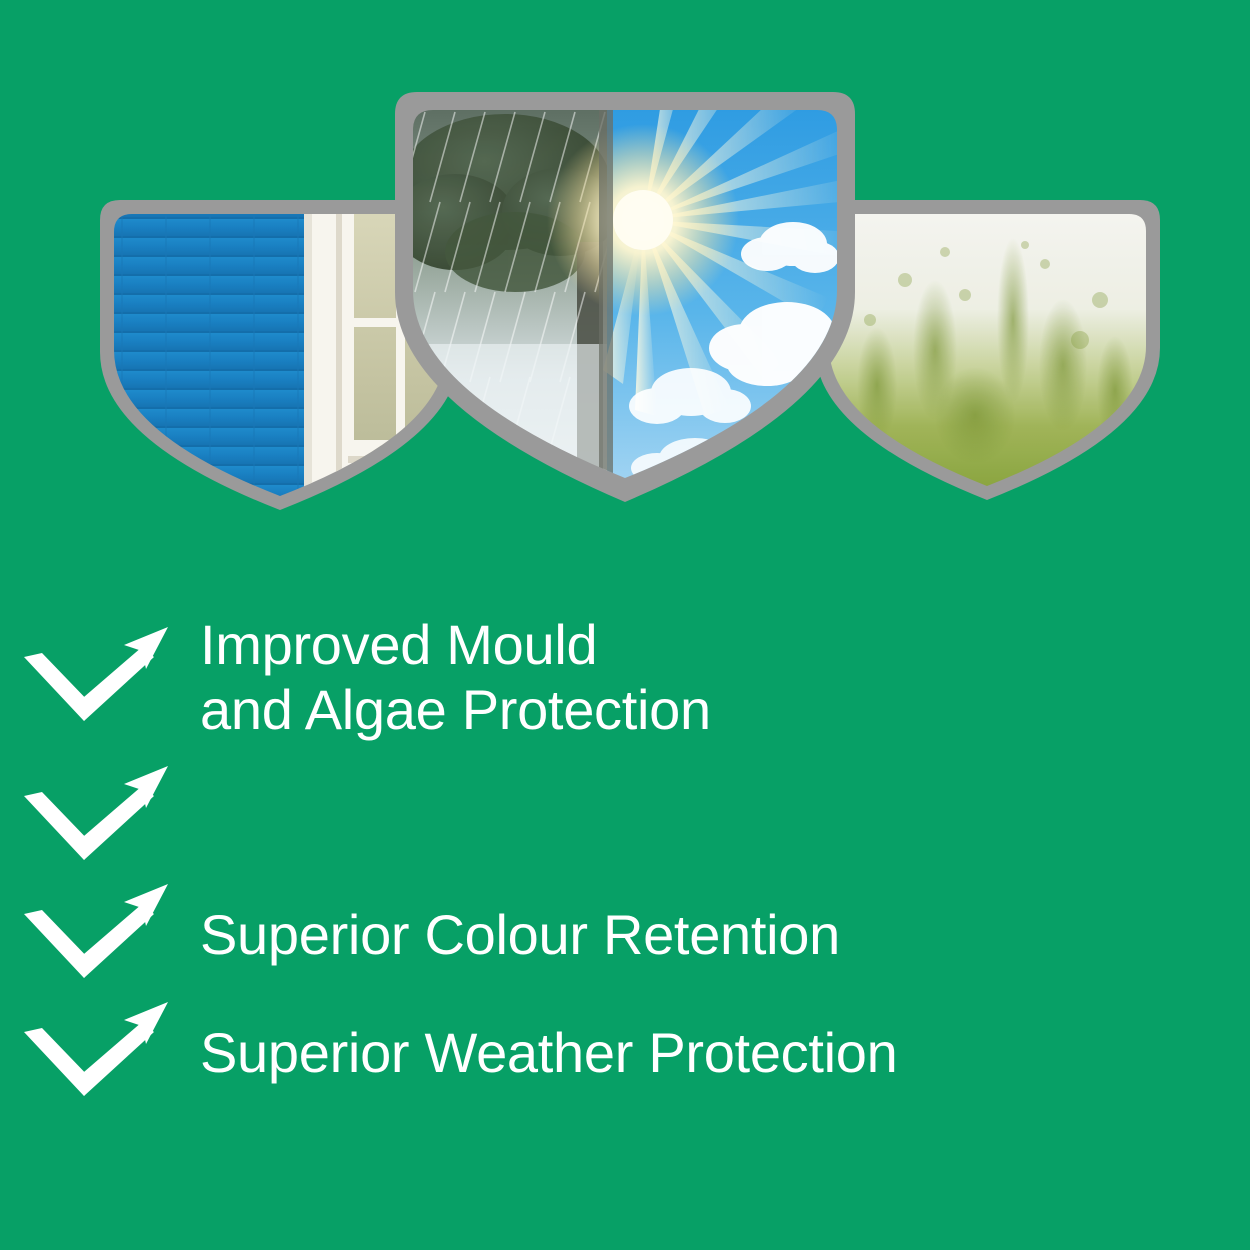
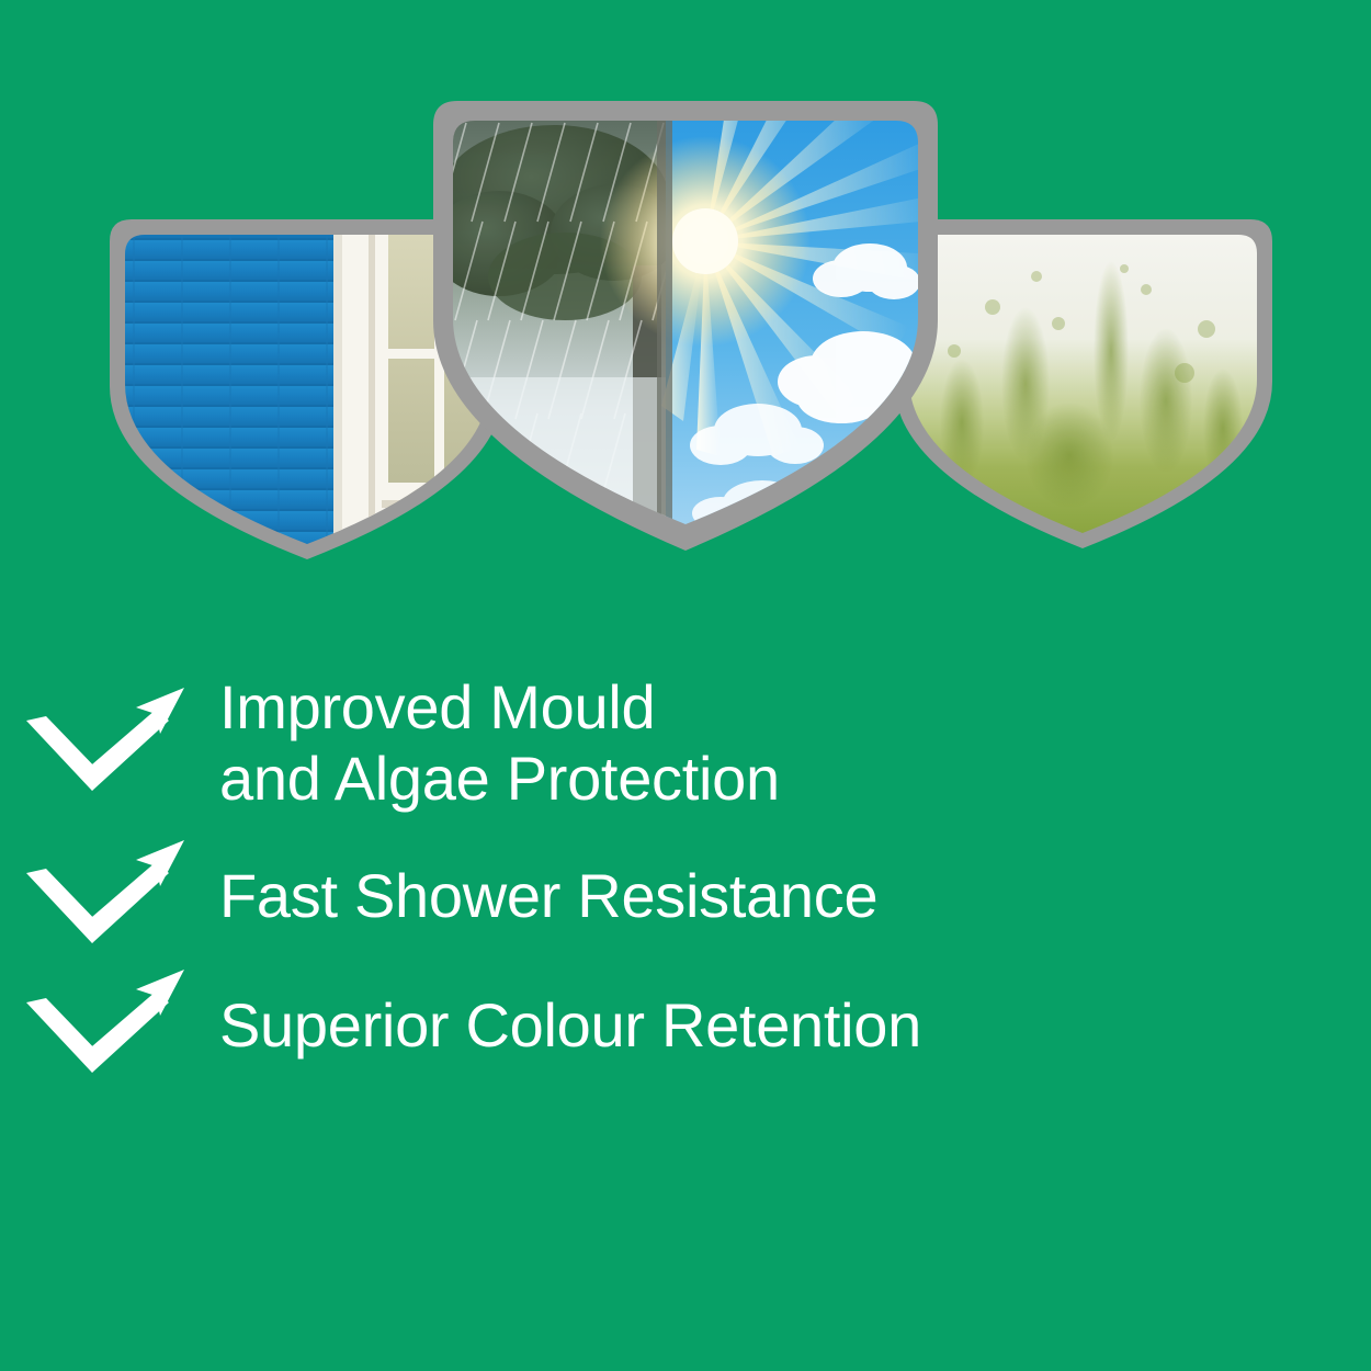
  Improved Mould
  and Algae Protection
+ Fast Shower Resistance
  Superior Colour Retention
- Superior Weather Protection
